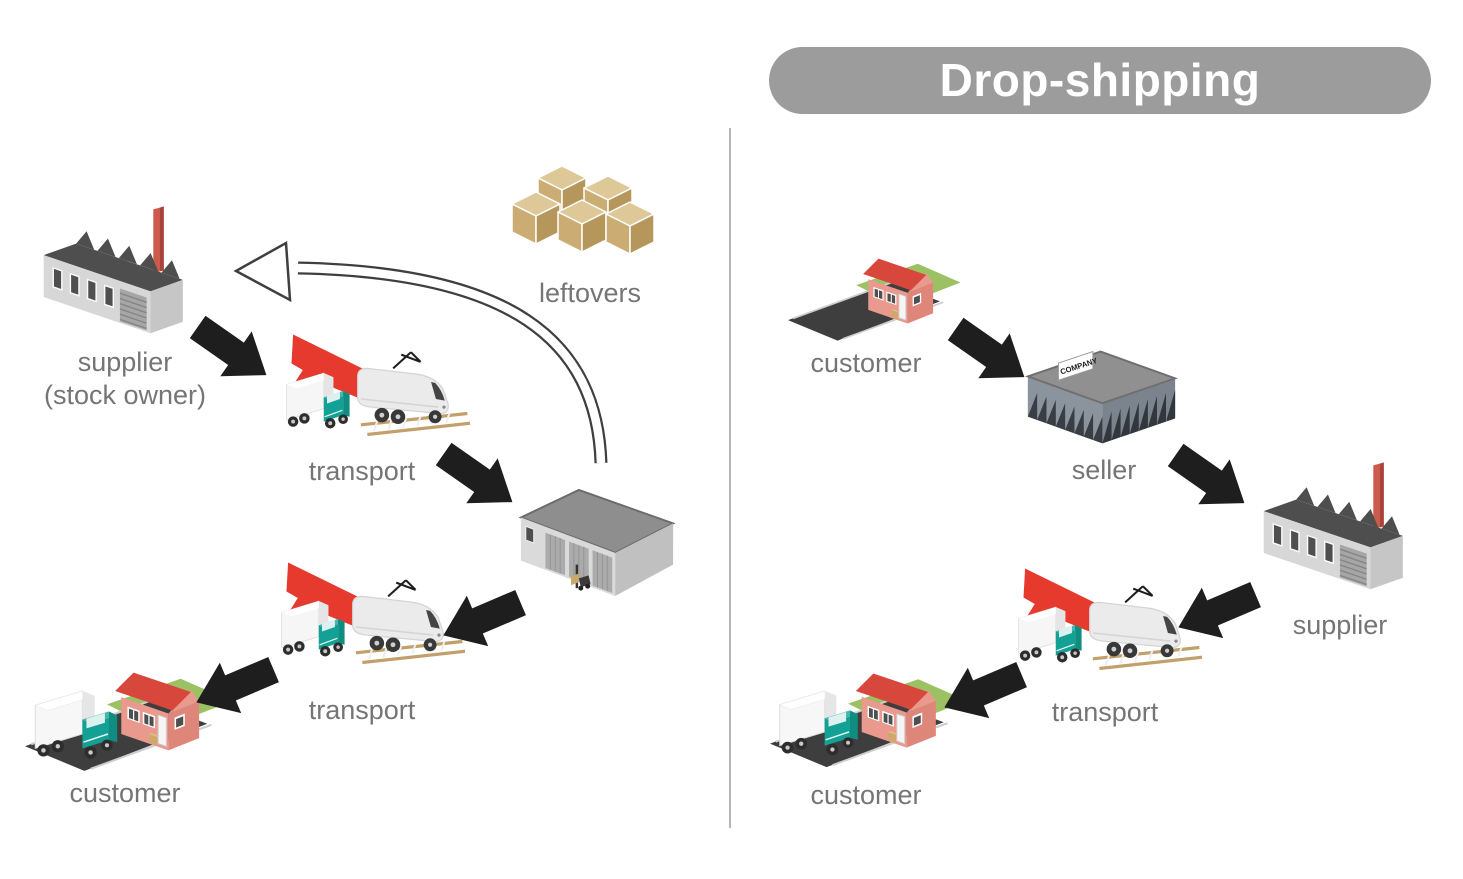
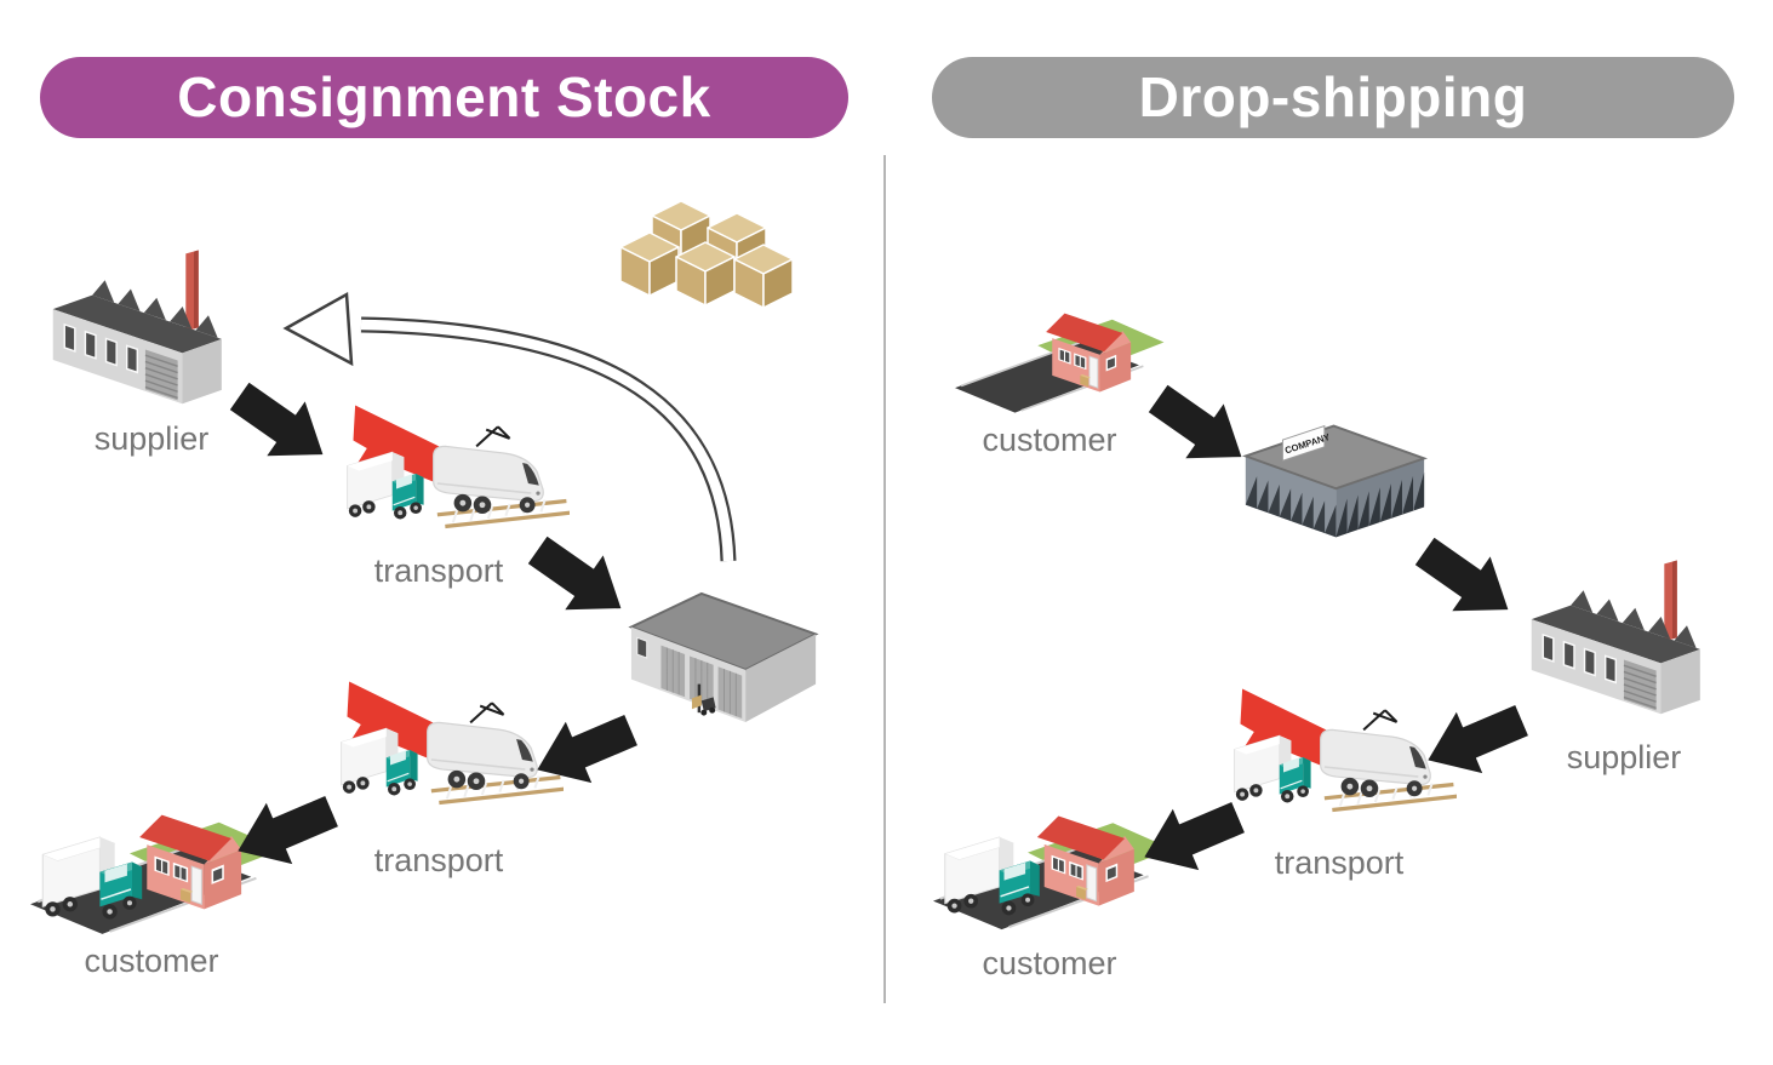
+ Consignment Stock
  Drop-shipping
  supplier
- (stock owner)
  transport
  transport
  customer
- leftovers
  customer
- seller
  supplier
  transport
  customer
